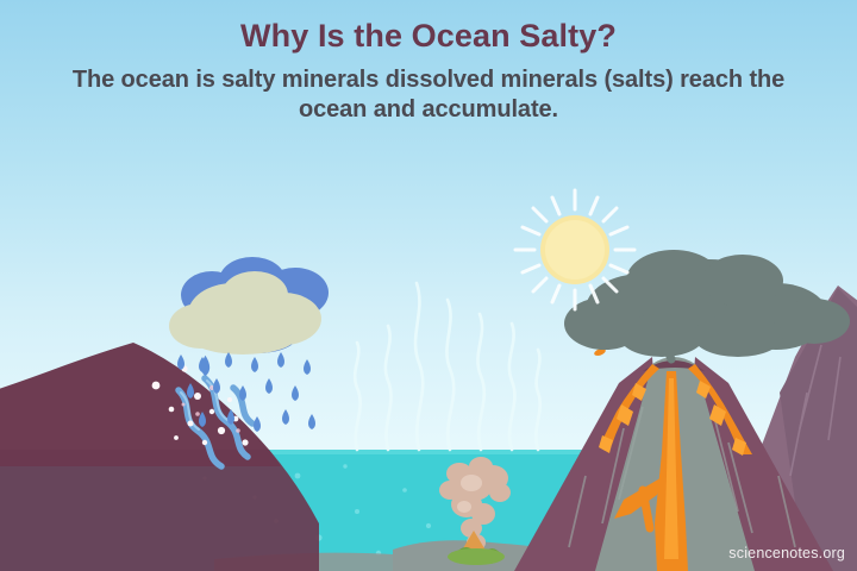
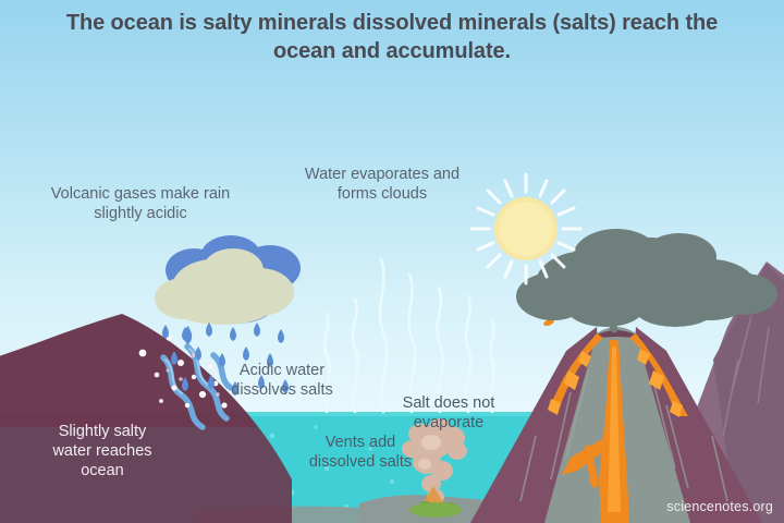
- Why Is the Ocean Salty?
  The ocean is salty minerals dissolved minerals (salts) reach the ocean and accumulate.
+ Volcanic gases make rain
+ slightly acidic
+ Water evaporates and
+ forms clouds
+ Acidic water
+ dissolves salts
+ Slightly salty
+ water reaches
+ ocean
+ Salt does not
+ evaporate
+ Vents add
+ dissolved salts
  sciencenotes.org
